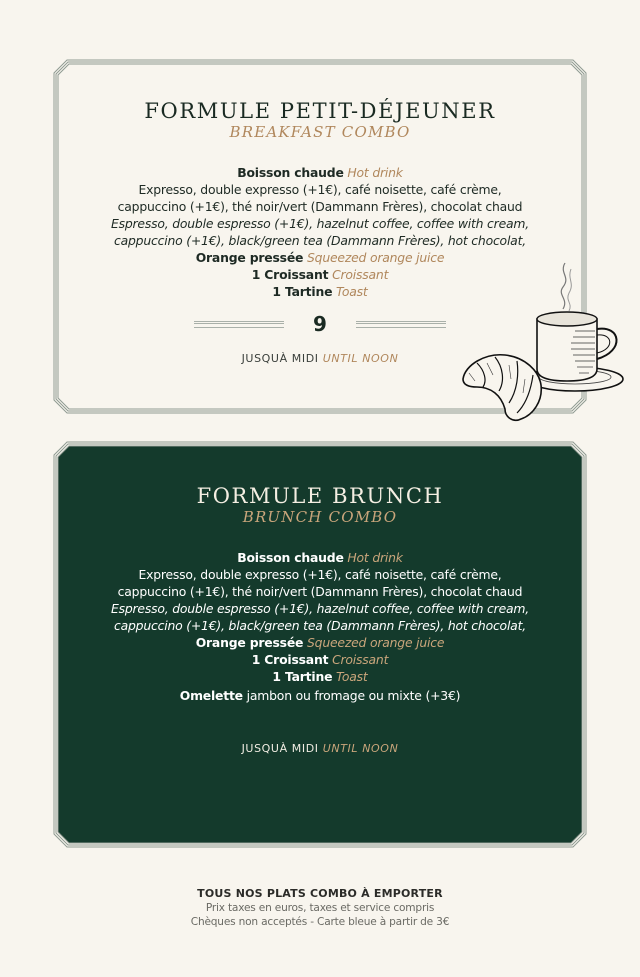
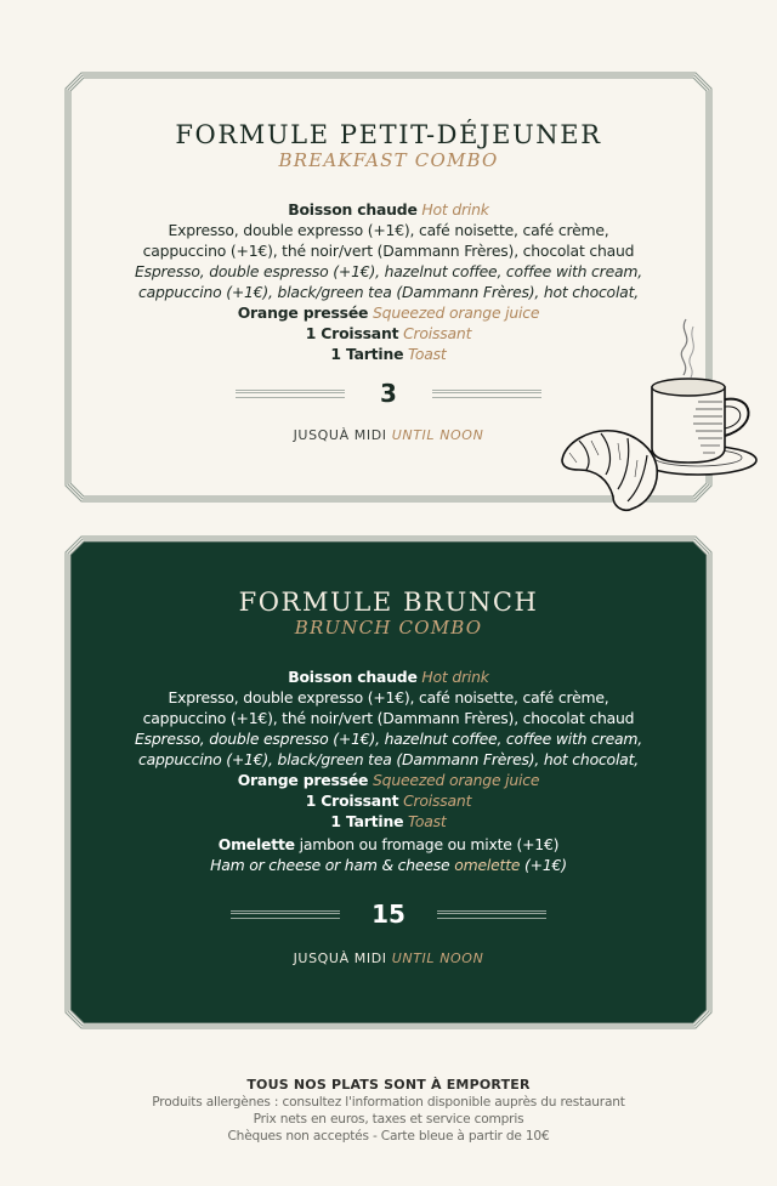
  FORMULE PETIT-DÉJEUNER
  BREAKFAST COMBO
  Boisson chaude Hot drink
  Expresso, double expresso (+1€), café noisette, café crème,
  cappuccino (+1€), thé noir/vert (Dammann Frères), chocolat chaud
  Espresso, double espresso (+1€), hazelnut coffee, coffee with cream,
  cappuccino (+1€), black/green tea (Dammann Frères), hot chocolat,
  Orange pressée Squeezed orange juice
  1 Croissant Croissant
  1 Tartine Toast
- 9
+ 3
  JUSQUÀ MIDI UNTIL NOON
  FORMULE BRUNCH
  BRUNCH COMBO
  Boisson chaude Hot drink
  Expresso, double expresso (+1€), café noisette, café crème,
  cappuccino (+1€), thé noir/vert (Dammann Frères), chocolat chaud
  Espresso, double espresso (+1€), hazelnut coffee, coffee with cream,
  cappuccino (+1€), black/green tea (Dammann Frères), hot chocolat,
  Orange pressée Squeezed orange juice
  1 Croissant Croissant
  1 Tartine Toast
- Omelette jambon ou fromage ou mixte (+3€)
+ Omelette jambon ou fromage ou mixte (+1€)
+ Ham or cheese or ham & cheese omelette (+1€)
+ 15
  JUSQUÀ MIDI UNTIL NOON
- TOUS NOS PLATS COMBO À EMPORTER
+ TOUS NOS PLATS SONT À EMPORTER
+ Produits allergènes : consultez l'information disponible auprès du restaurant
- Prix taxes en euros, taxes et service compris
+ Prix nets en euros, taxes et service compris
- Chèques non acceptés - Carte bleue à partir de 3€
+ Chèques non acceptés - Carte bleue à partir de 10€
